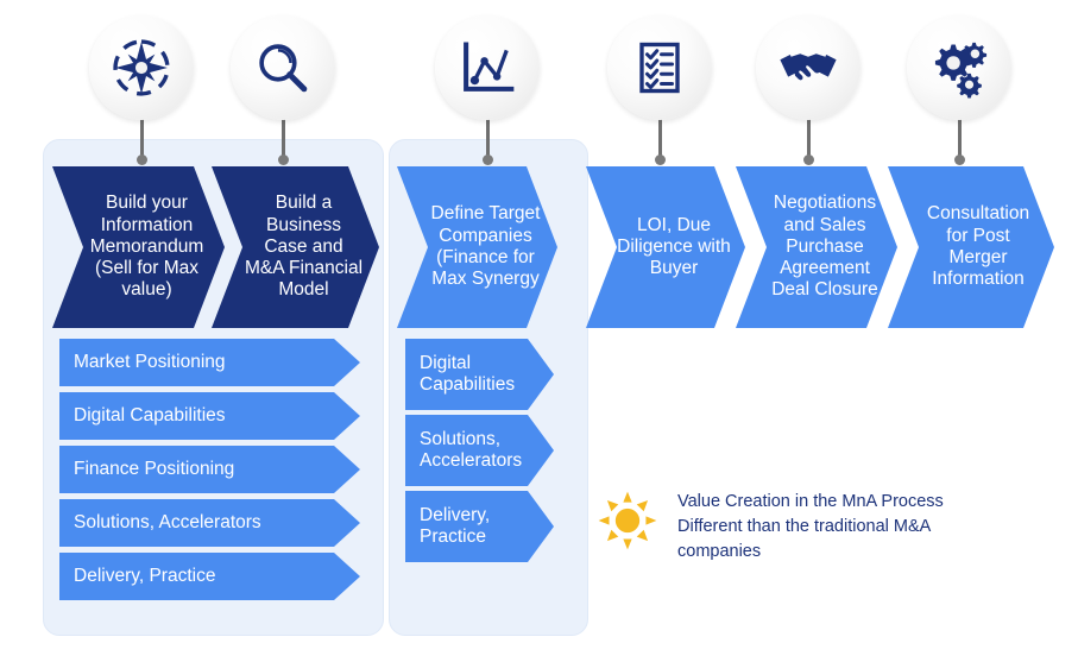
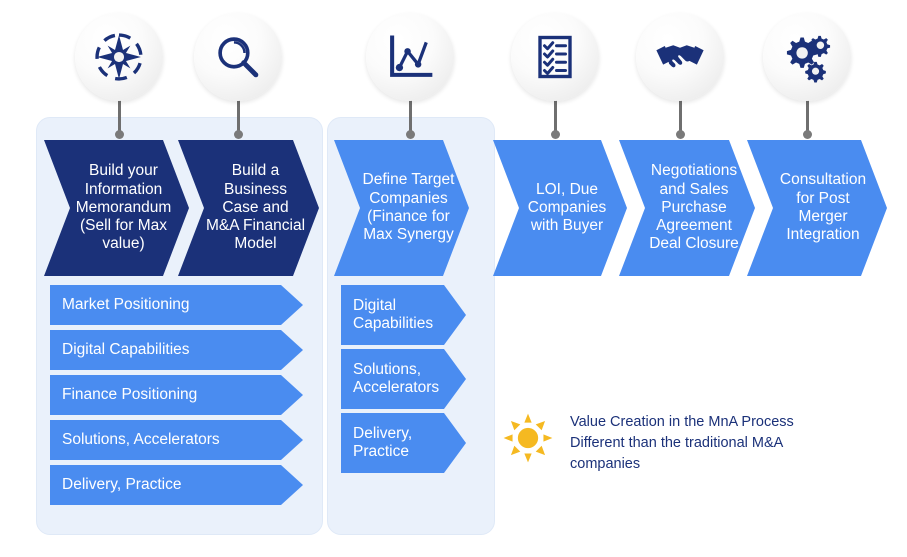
  Build your Information Memorandum (Sell for Max value)
  Build a Business Case and M&A Financial Model
  Define Target Companies (Finance for Max Synergy
- LOI, Due Diligence with Buyer
+ LOI, Due Companies with Buyer
  Negotiations and Sales Purchase Agreement Deal Closure
- Consultation for Post Merger Information
+ Consultation for Post Merger Integration
  Market Positioning
  Digital Capabilities
  Finance Positioning
  Solutions, Accelerators
  Delivery, Practice
  Digital Capabilities
  Solutions, Accelerators
  Delivery, Practice
  Value Creation in the MnA Process Different than the traditional M&A companies
